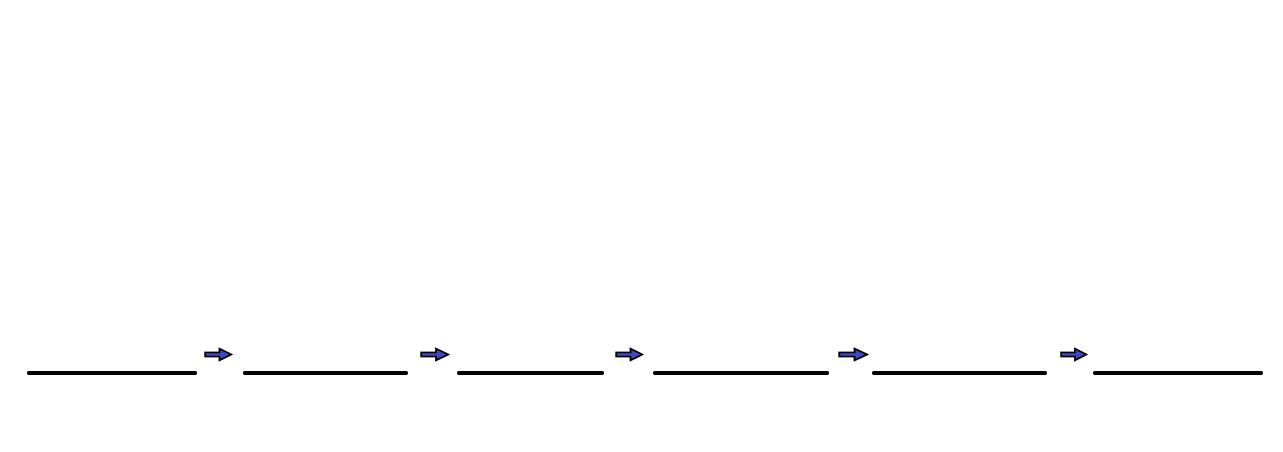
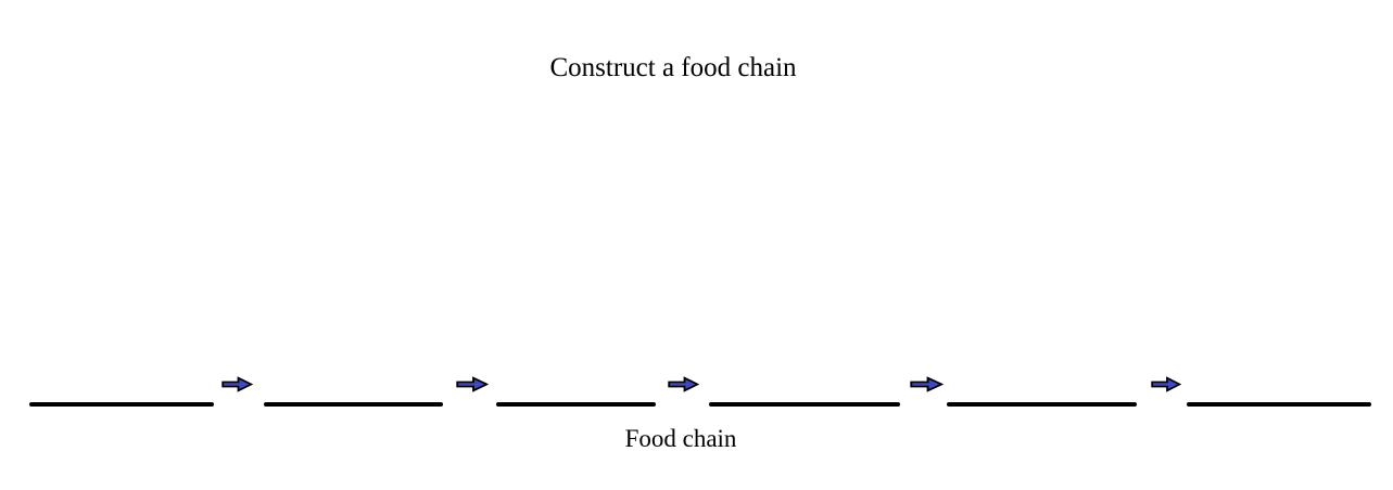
+ Construct a food chain
+ Food chain
